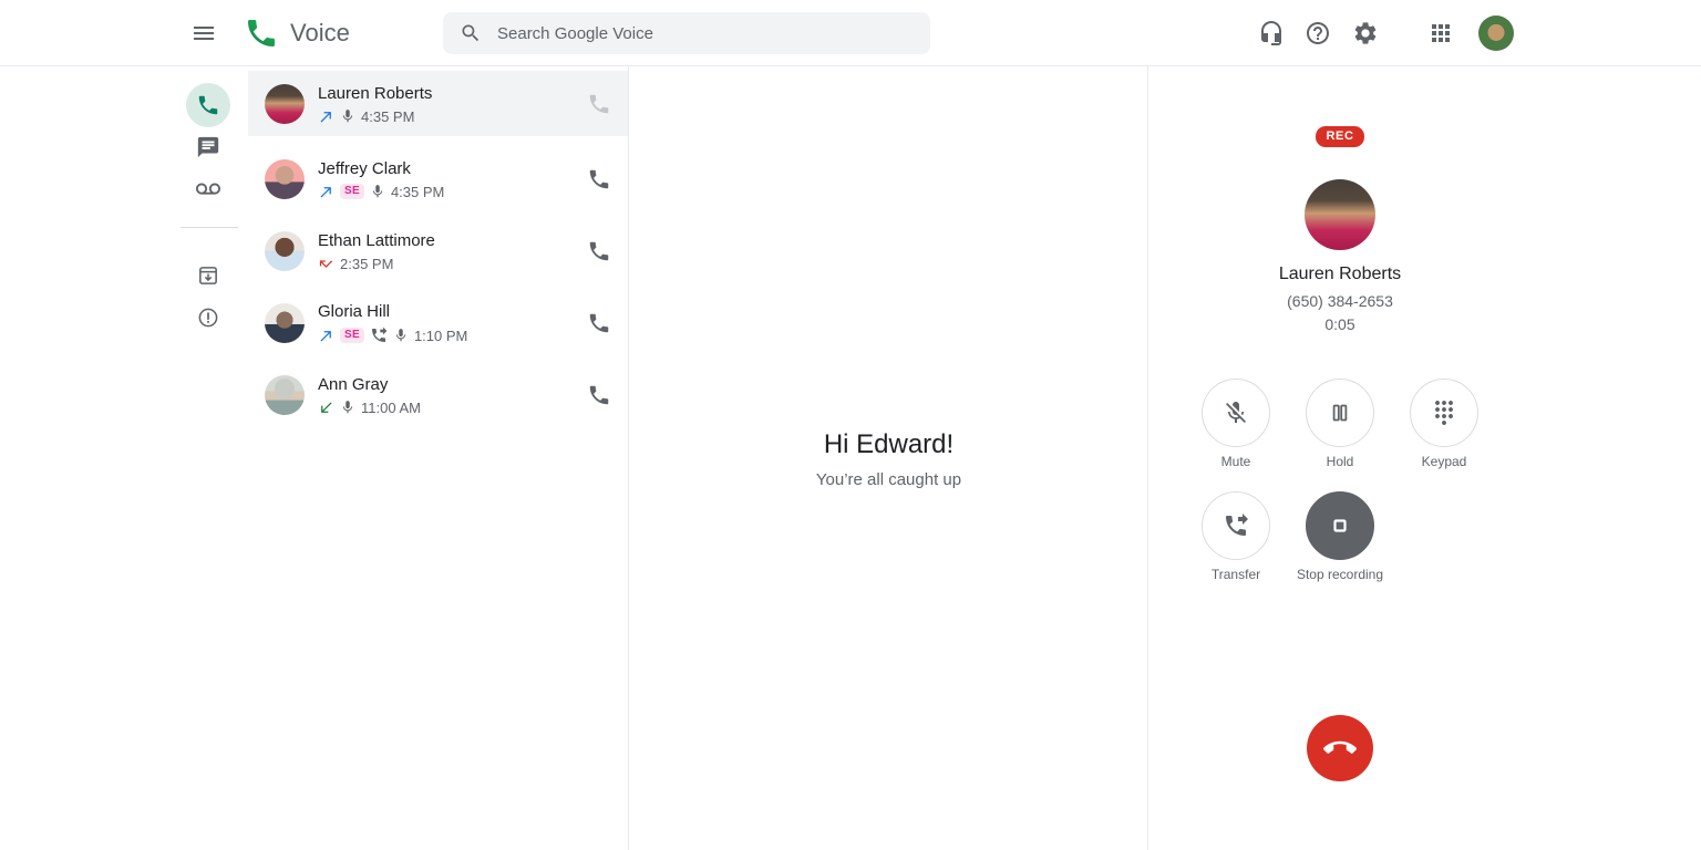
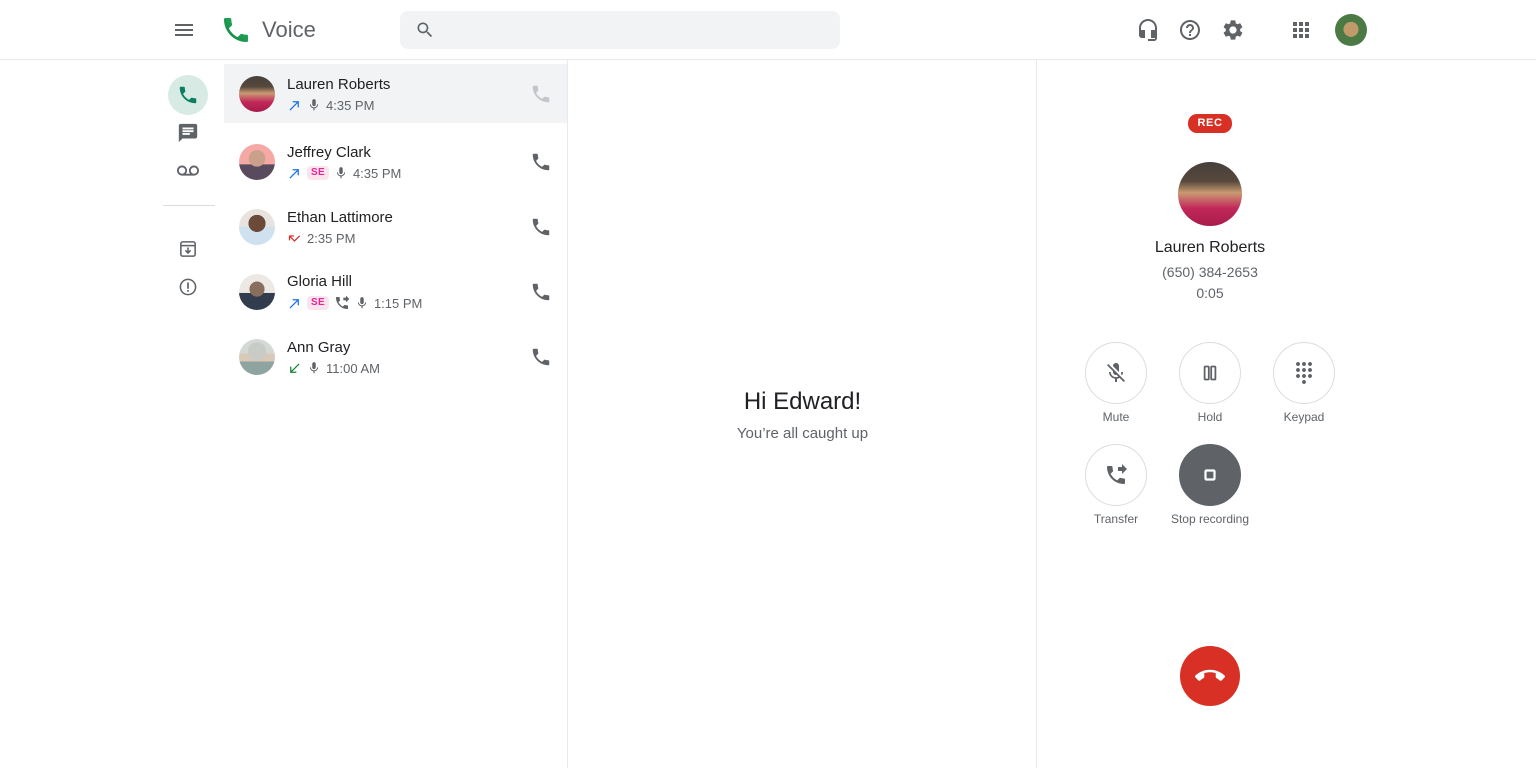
  Voice
- Search Google Voice
  Lauren Roberts
  4:35 PM
  Jeffrey Clark
  SE
  4:35 PM
  Ethan Lattimore
  2:35 PM
  Gloria Hill
  SE
- 1:10 PM
+ 1:15 PM
  Ann Gray
  11:00 AM
  Hi Edward!
  You’re all caught up
  REC
  Lauren Roberts
  (650) 384-2653
  0:05
  Mute
  Hold
  Keypad
  Transfer
  Stop recording
